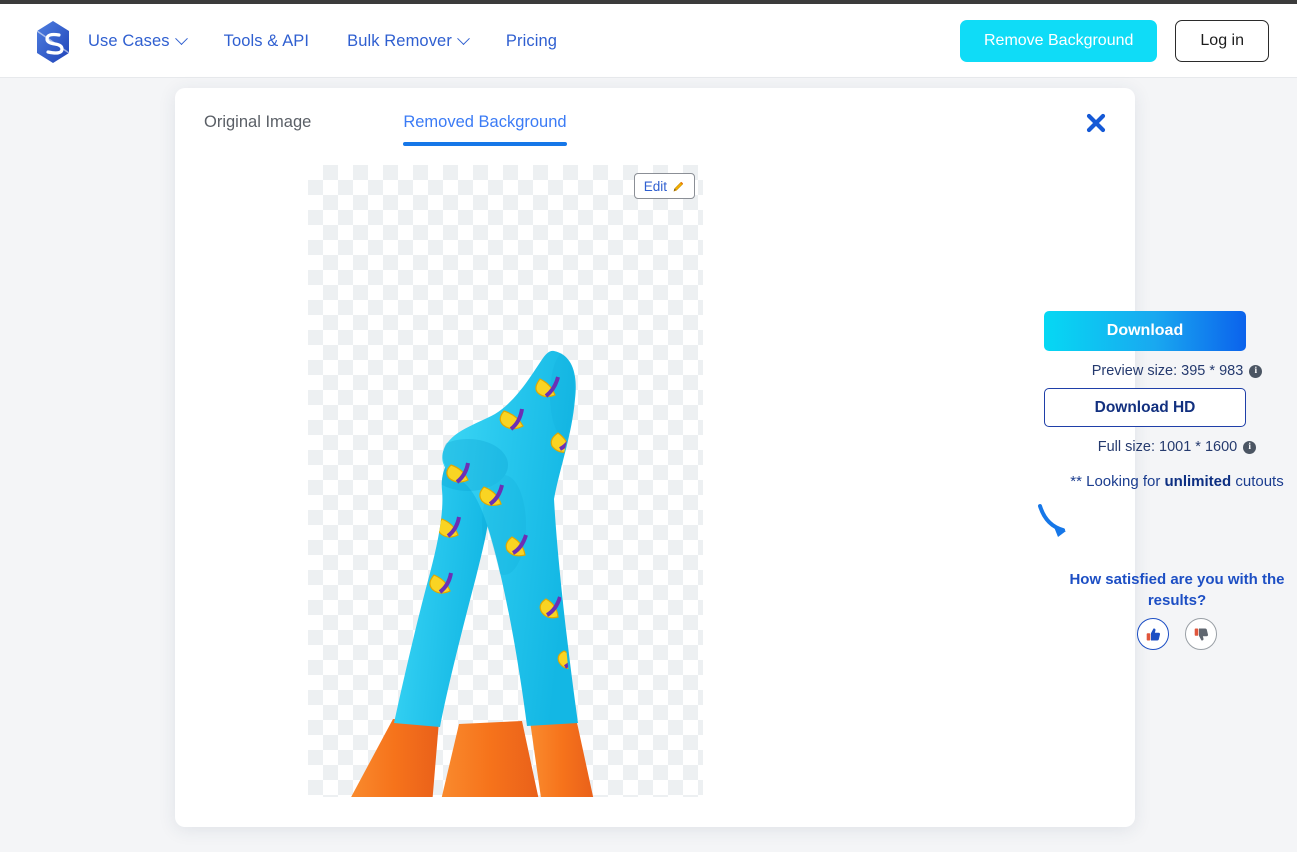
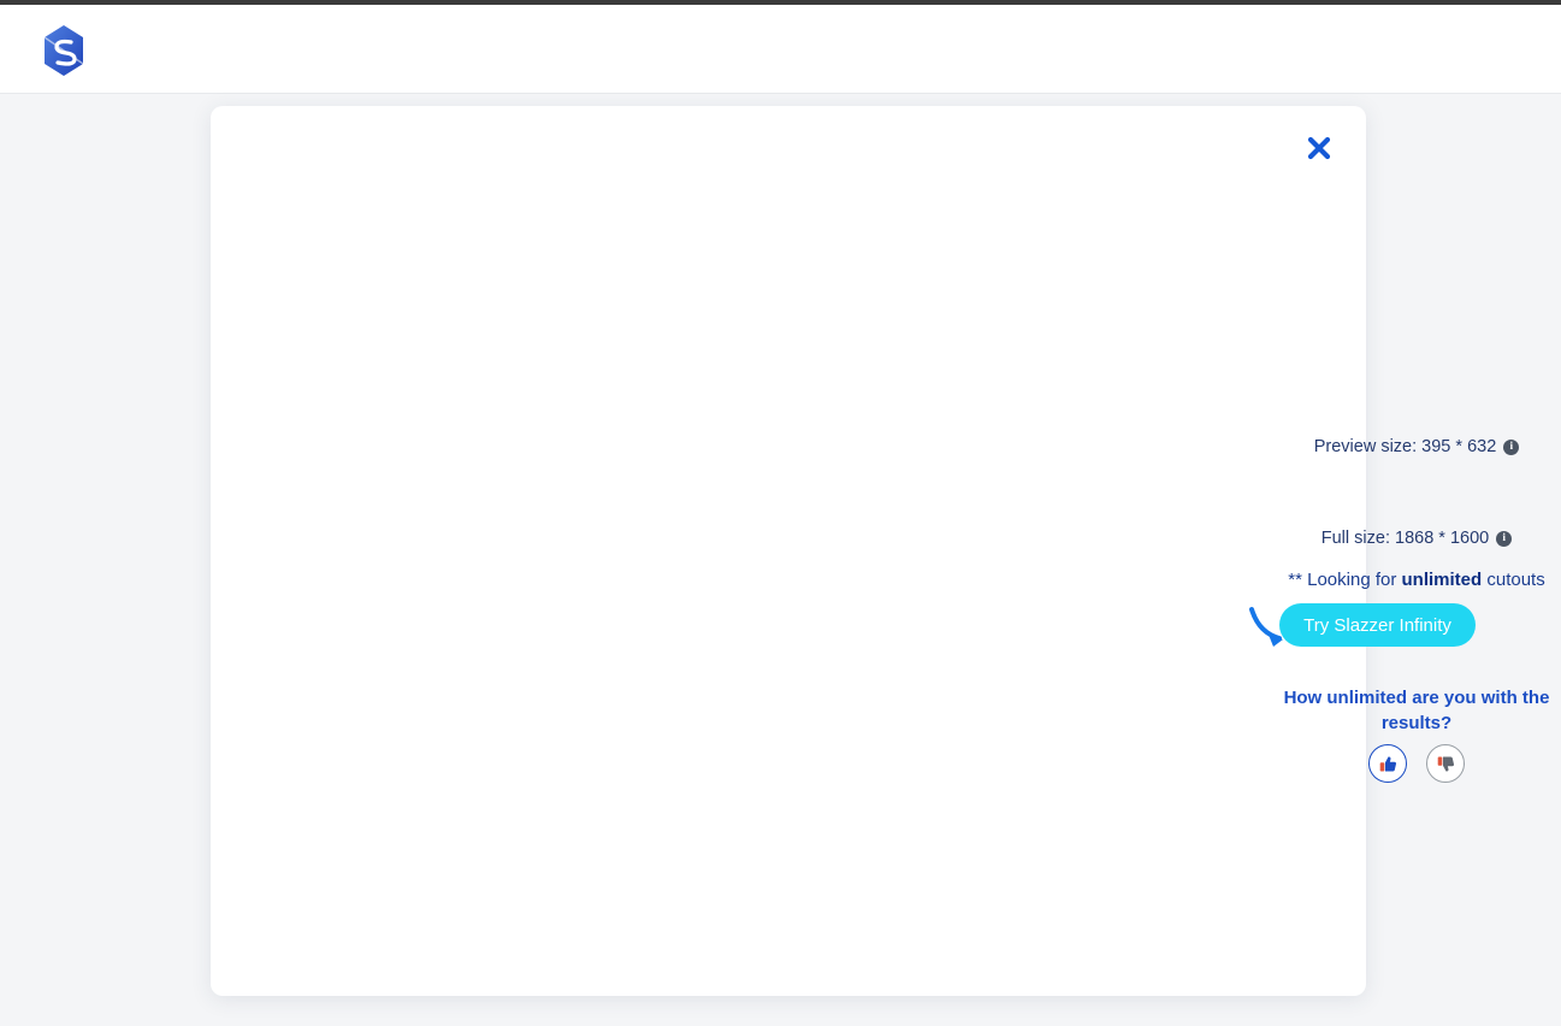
- Use Cases
- Tools & API
- Bulk Remover
- Pricing
- Remove Background
- Log in
- Original Image
- Removed Background
- Edit
- Download
- Preview size: 395 * 983
+ Preview size: 395 * 632
  i
- Download HD
- Full size: 1001 * 1600
+ Full size: 1868 * 1600
  i
  ** Looking for unlimited cutouts
+ Try Slazzer Infinity
- How satisfied are you with the results?
+ How unlimited are you with the results?
